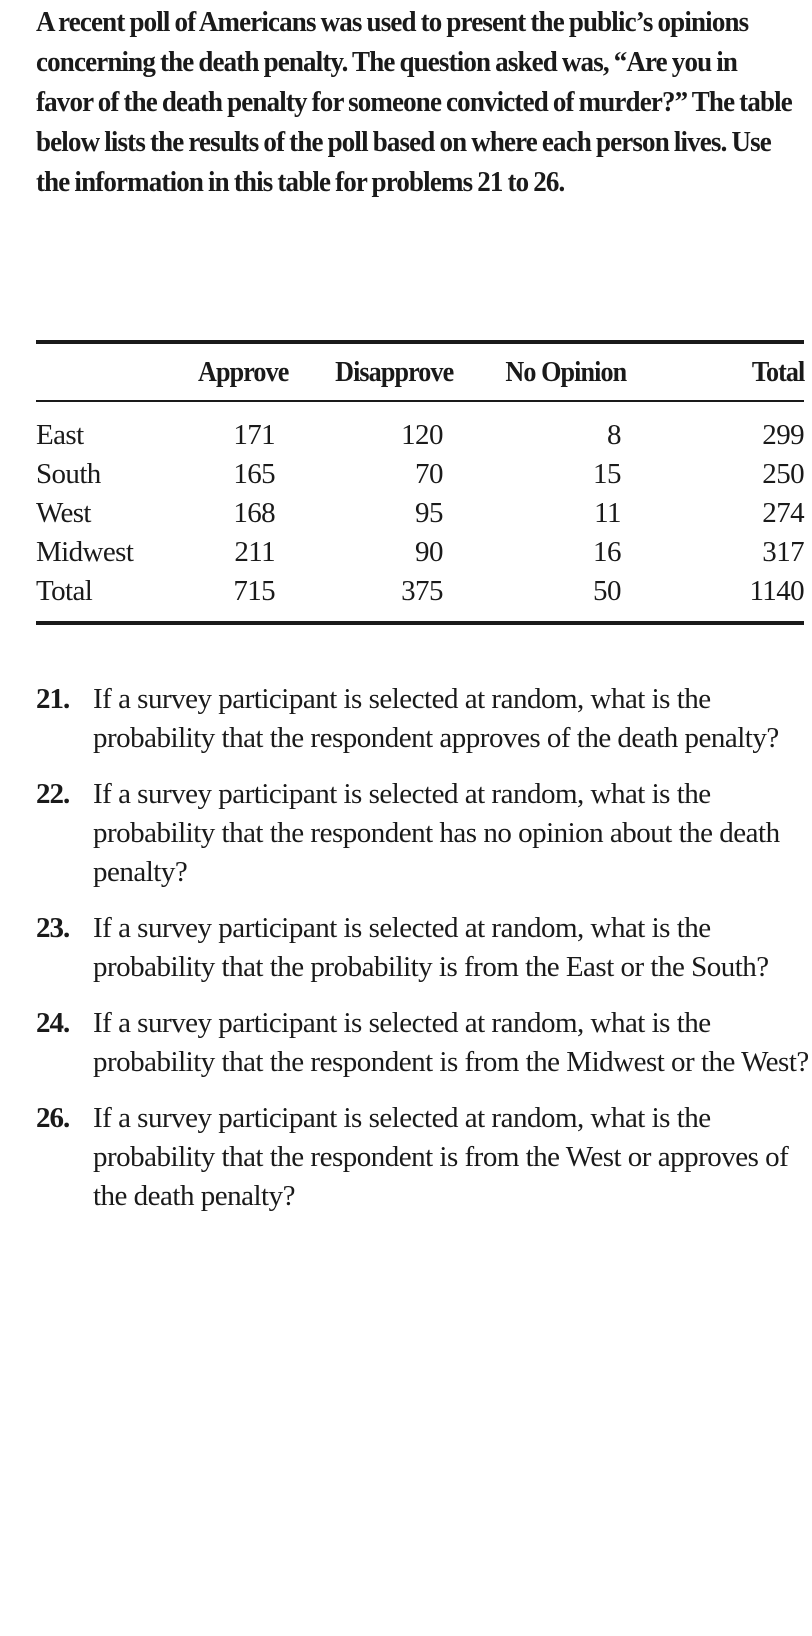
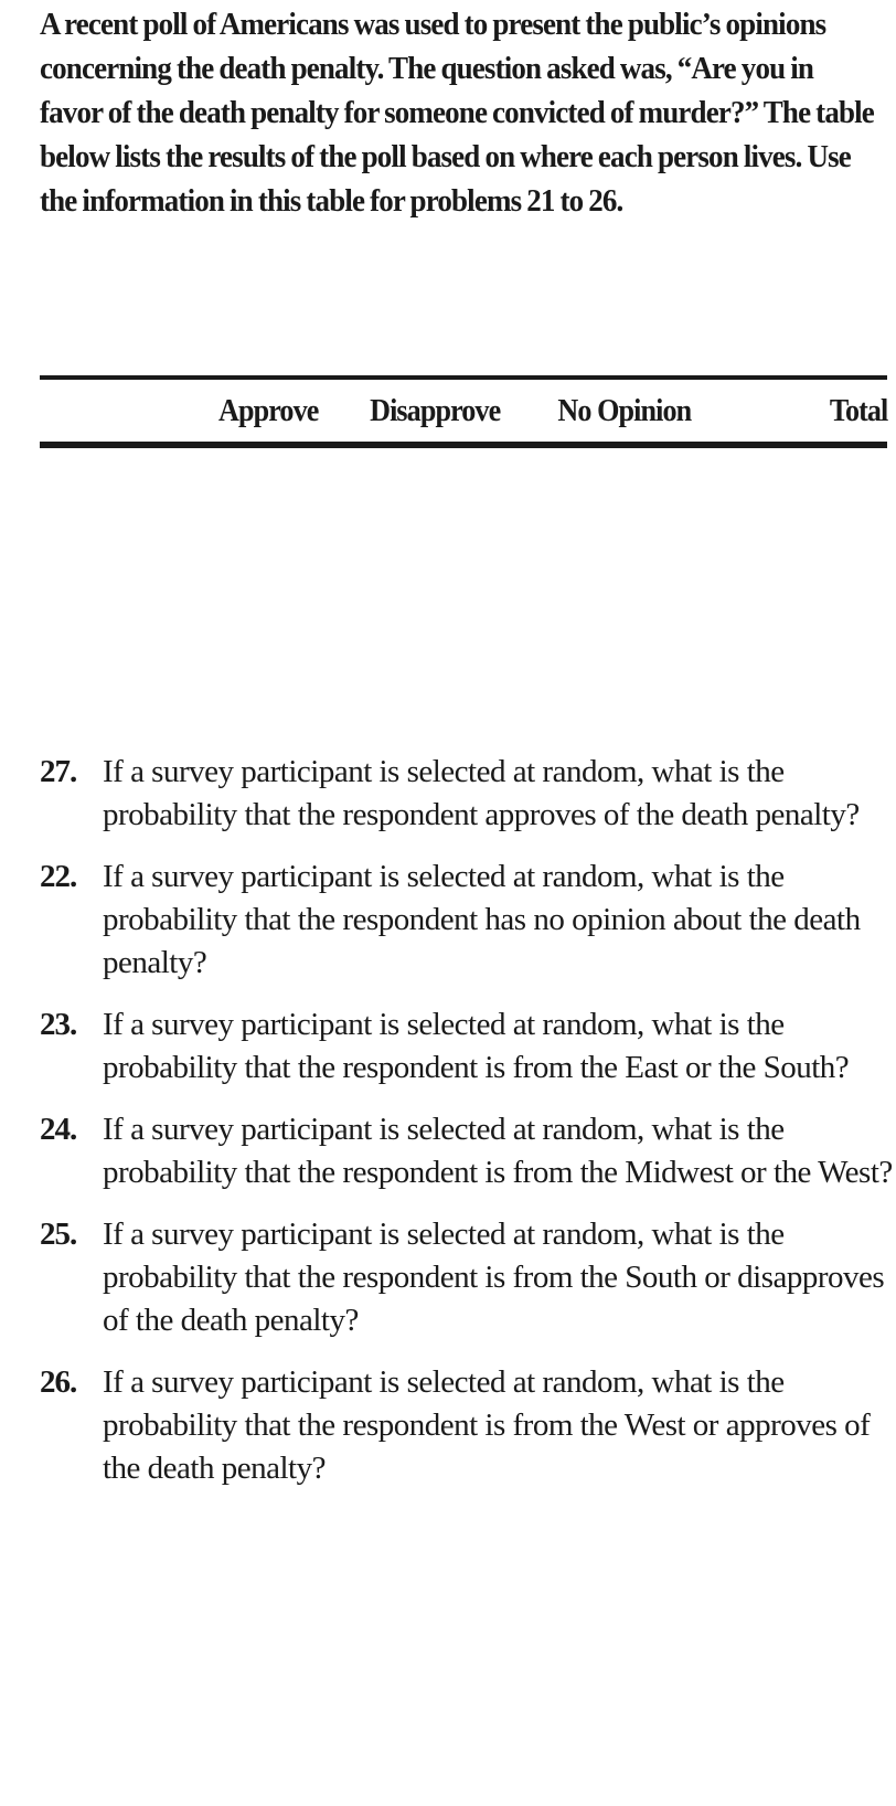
  A recent poll of Americans was used to present the public’s opinions concerning the death penalty. The question asked was, “Are you in favor of the death penalty for someone convicted of murder?” The table below lists the results of the poll based on where each person lives. Use the information in this table for problems 21 to 26.
  	Approve	Disapprove	No Opinion	Total
- East	171	120	8	299
- South	165	70	15	250
- West	168	95	11	274
- Midwest	211	90	16	317
- Total	715	375	50	1140
- 21.
+ 27.
  If a survey participant is selected at random, what is the probability that the respondent approves of the death penalty?
  22.
  If a survey participant is selected at random, what is the probability that the respondent has no opinion about the death penalty?
  23.
- If a survey participant is selected at random, what is the probability that the probability is from the East or the South?
+ If a survey participant is selected at random, what is the probability that the respondent is from the East or the South?
  24.
  If a survey participant is selected at random, what is the probability that the respondent is from the Midwest or the West?
+ 25.
+ If a survey participant is selected at random, what is the probability that the respondent is from the South or disapproves of the death penalty?
  26.
  If a survey participant is selected at random, what is the probability that the respondent is from the West or approves of the death penalty?
